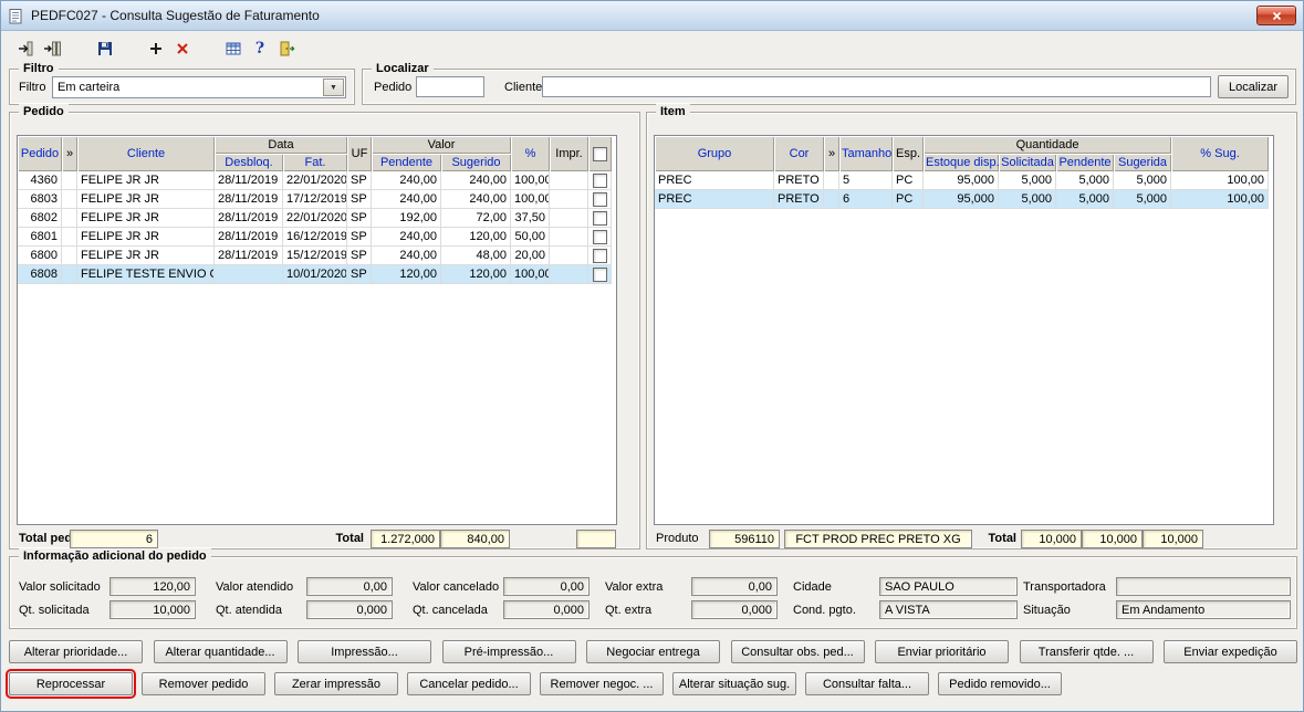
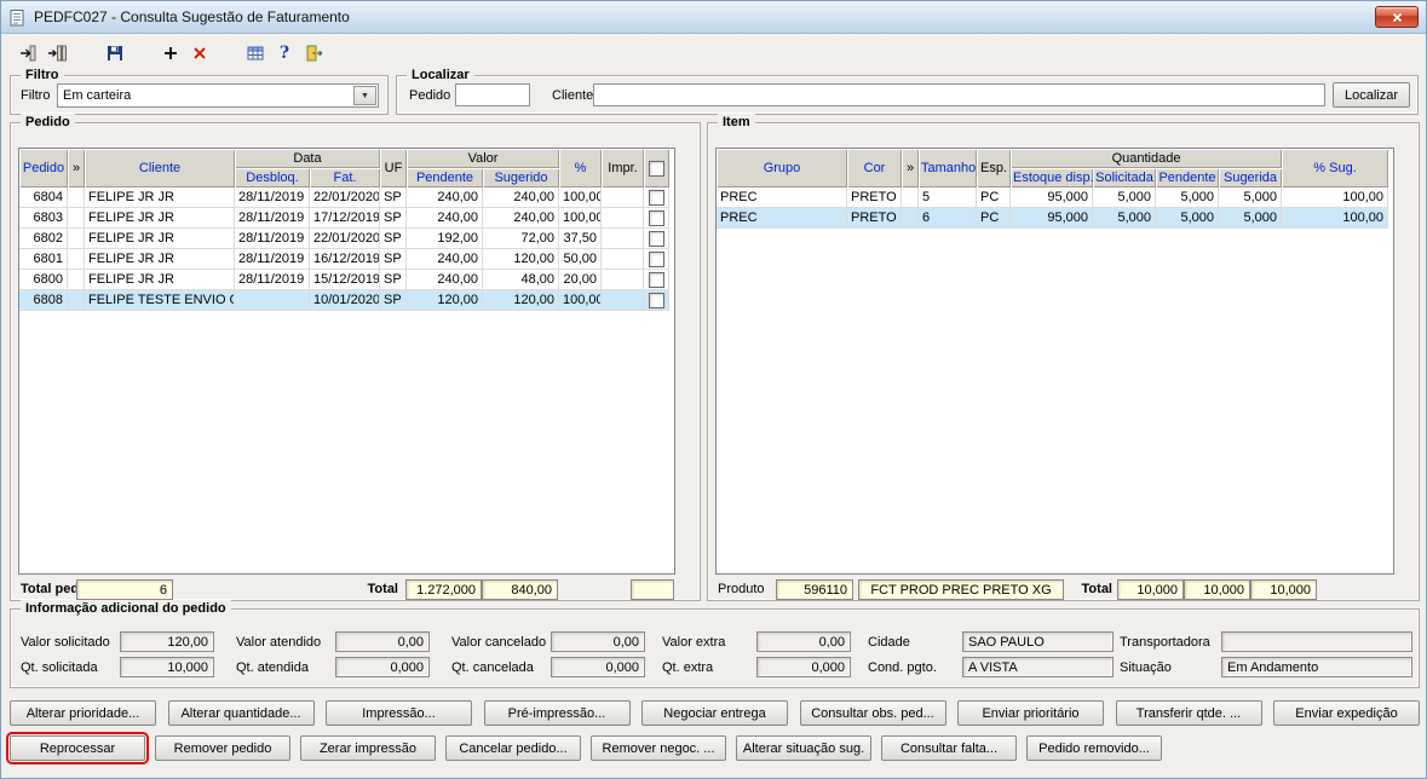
  PEDFC027 - Consulta Sugestão de Faturamento
  ?
  Filtro
  Filtro
  Em carteira
  Localizar
  Pedido
  Cliente
  Localizar
  Pedido
  Pedido	»	Cliente	Data	UF	Valor	%	Impr.
  Desbloq.	Fat.	Pendente	Sugerido
- 4360		FELIPE JR JR	28/11/2019	22/01/2020	SP	240,00	240,00	100,00
+ 6804		FELIPE JR JR	28/11/2019	22/01/2020	SP	240,00	240,00	100,00
  6803		FELIPE JR JR	28/11/2019	17/12/2019	SP	240,00	240,00	100,00
  6802		FELIPE JR JR	28/11/2019	22/01/2020	SP	192,00	72,00	37,50
  6801		FELIPE JR JR	28/11/2019	16/12/2019	SP	240,00	120,00	50,00
  6800		FELIPE JR JR	28/11/2019	15/12/2019	SP	240,00	48,00	20,00
  6808		FELIPE TESTE ENVIO		10/01/2020	SP	120,00	120,00	100,00
  Total ped
  6
  Total
  1.272,000
  840,00
  Item
  Grupo	Cor	»	Tamanho	Esp.	Quantidade	% Sug.
  Estoque disp.	Solicitada	Pendente	Sugerida
  PREC	PRETO		5	PC	95,000	5,000	5,000	5,000	100,00
  PREC	PRETO		6	PC	95,000	5,000	5,000	5,000	100,00
  Produto
  596110
  FCT PROD PREC PRETO XG
  Total
  10,000
  10,000
  10,000
  Informação adicional do pedido
  Valor solicitado
  120,00
  Qt. solicitada
  10,000
  Valor atendido
  0,00
  Qt. atendida
  0,000
  Valor cancelado
  0,00
  Qt. cancelada
  0,000
  Valor extra
  0,00
  Qt. extra
  0,000
  Cidade
  SAO PAULO
  Cond. pgto.
  A VISTA
  Transportadora
  Situação
  Em Andamento
  Alterar prioridade...
  Alterar quantidade...
  Impressão...
  Pré-impressão...
  Negociar entrega
  Consultar obs. ped...
  Enviar prioritário
  Transferir qtde. ...
  Enviar expedição
  Reprocessar
  Remover pedido
  Zerar impressão
  Cancelar pedido...
  Remover negoc. ...
  Alterar situação sug.
  Consultar falta...
  Pedido removido...
